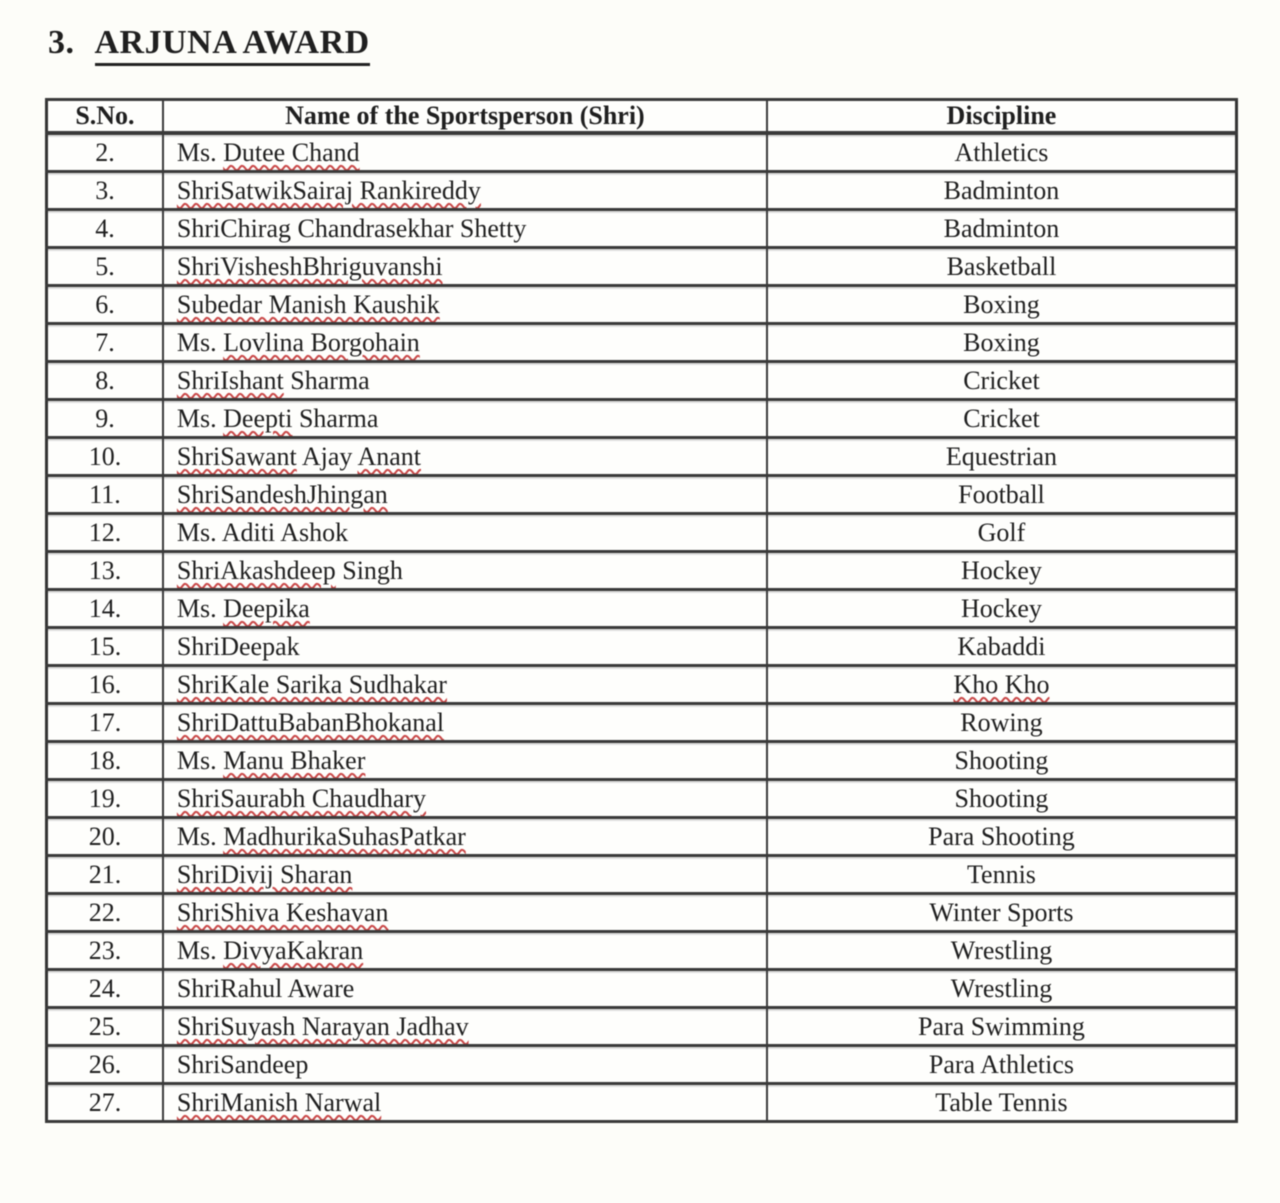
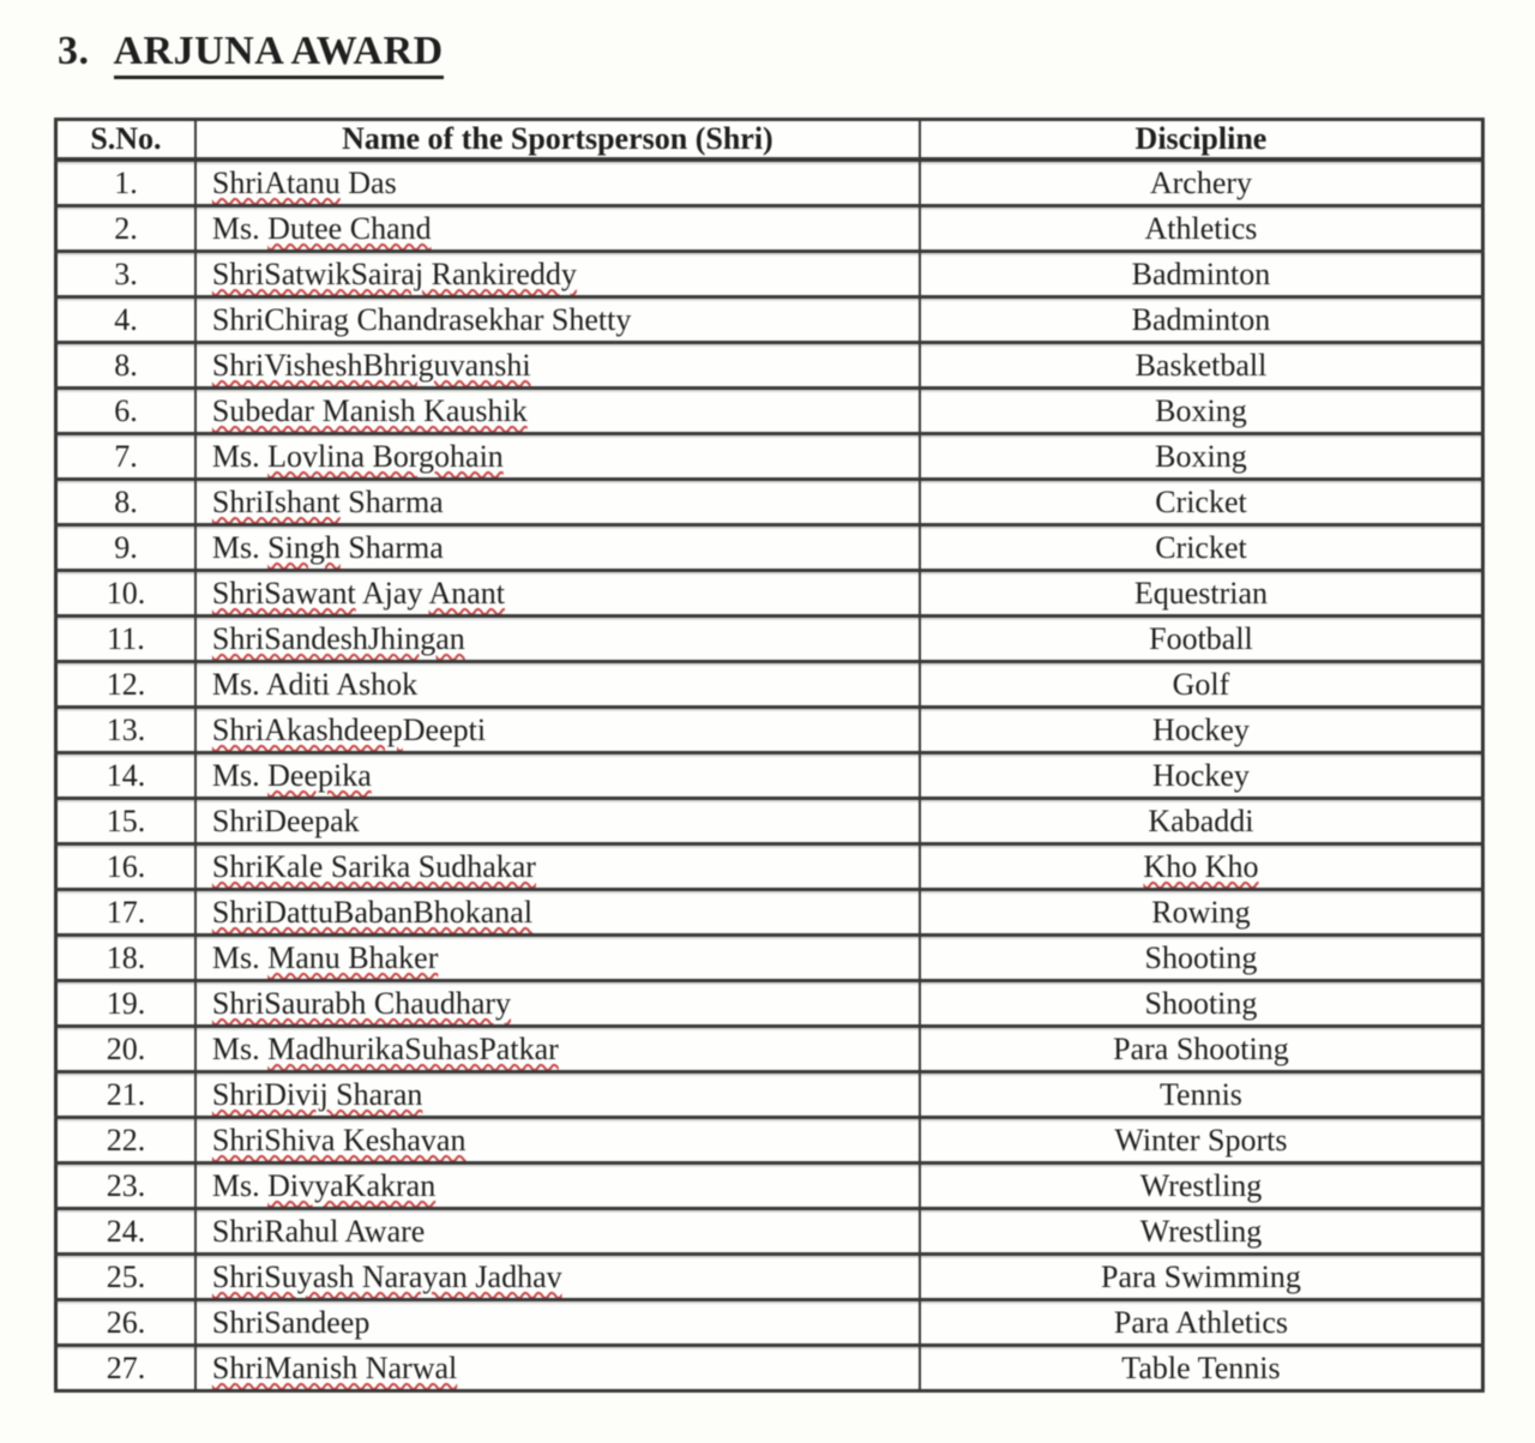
  3. ARJUNA AWARD
  S.No.	Name of the Sportsperson (Shri)	Discipline
+ 1.	ShriAtanu Das	Archery
  2.	Ms. Dutee Chand	Athletics
  3.	ShriSatwikSairaj Rankireddy	Badminton
  4.	ShriChirag Chandrasekhar Shetty	Badminton
- 5.	ShriVisheshBhriguvanshi	Basketball
+ 8.	ShriVisheshBhriguvanshi	Basketball
  6.	Subedar Manish Kaushik	Boxing
  7.	Ms. Lovlina Borgohain	Boxing
  8.	ShriIshant Sharma	Cricket
- 9.	Ms. Deepti Sharma	Cricket
+ 9.	Ms. Singh Sharma	Cricket
  10.	ShriSawant Ajay Anant	Equestrian
  11.	ShriSandeshJhingan	Football
  12.	Ms. Aditi Ashok	Golf
- 13.	ShriAkashdeep Singh	Hockey
+ 13.	ShriAkashdeepDeepti	Hockey
  14.	Ms. Deepika	Hockey
  15.	ShriDeepak	Kabaddi
  16.	ShriKale Sarika Sudhakar	Kho Kho
  17.	ShriDattuBabanBhokanal	Rowing
  18.	Ms. Manu Bhaker	Shooting
  19.	ShriSaurabh Chaudhary	Shooting
  20.	Ms. MadhurikaSuhasPatkar	Para Shooting
  21.	ShriDivij Sharan	Tennis
  22.	ShriShiva Keshavan	Winter Sports
  23.	Ms. DivyaKakran	Wrestling
  24.	ShriRahul Aware	Wrestling
  25.	ShriSuyash Narayan Jadhav	Para Swimming
  26.	ShriSandeep	Para Athletics
  27.	ShriManish Narwal	Table Tennis
